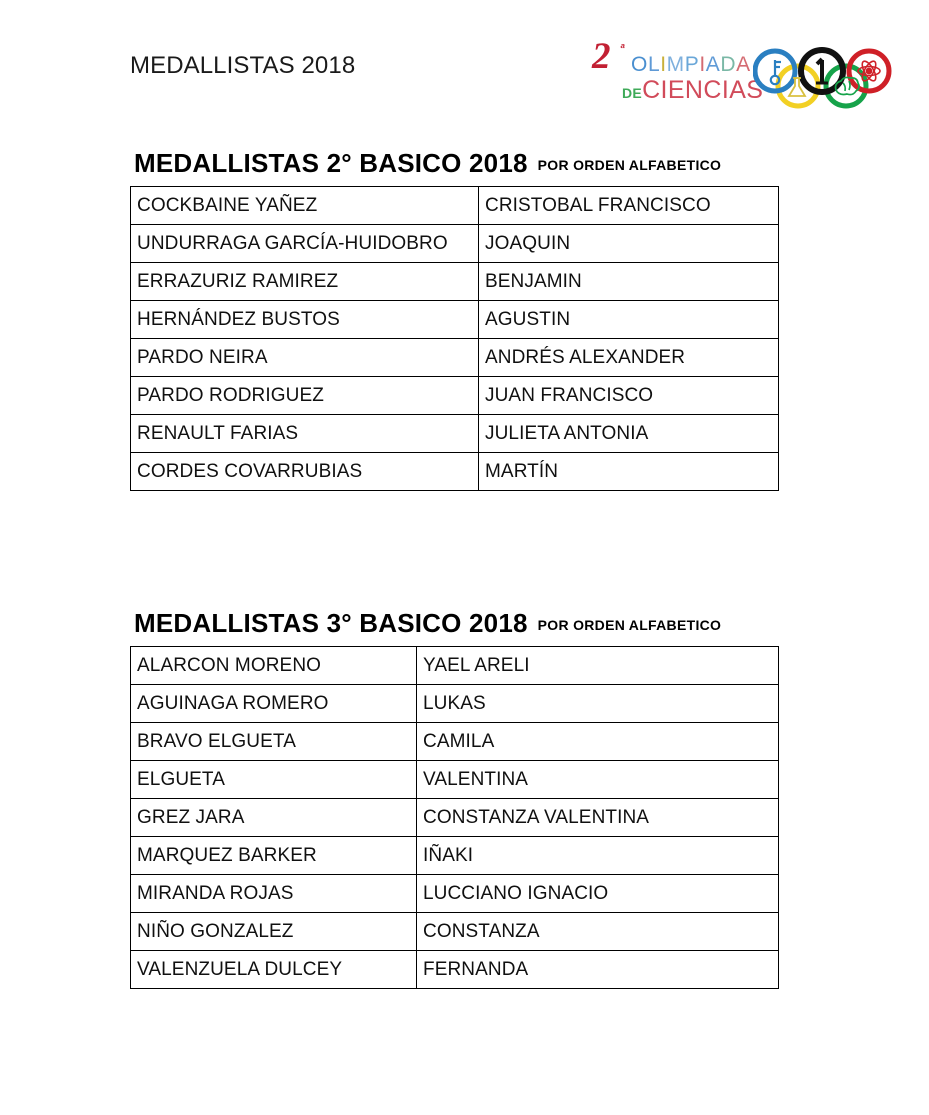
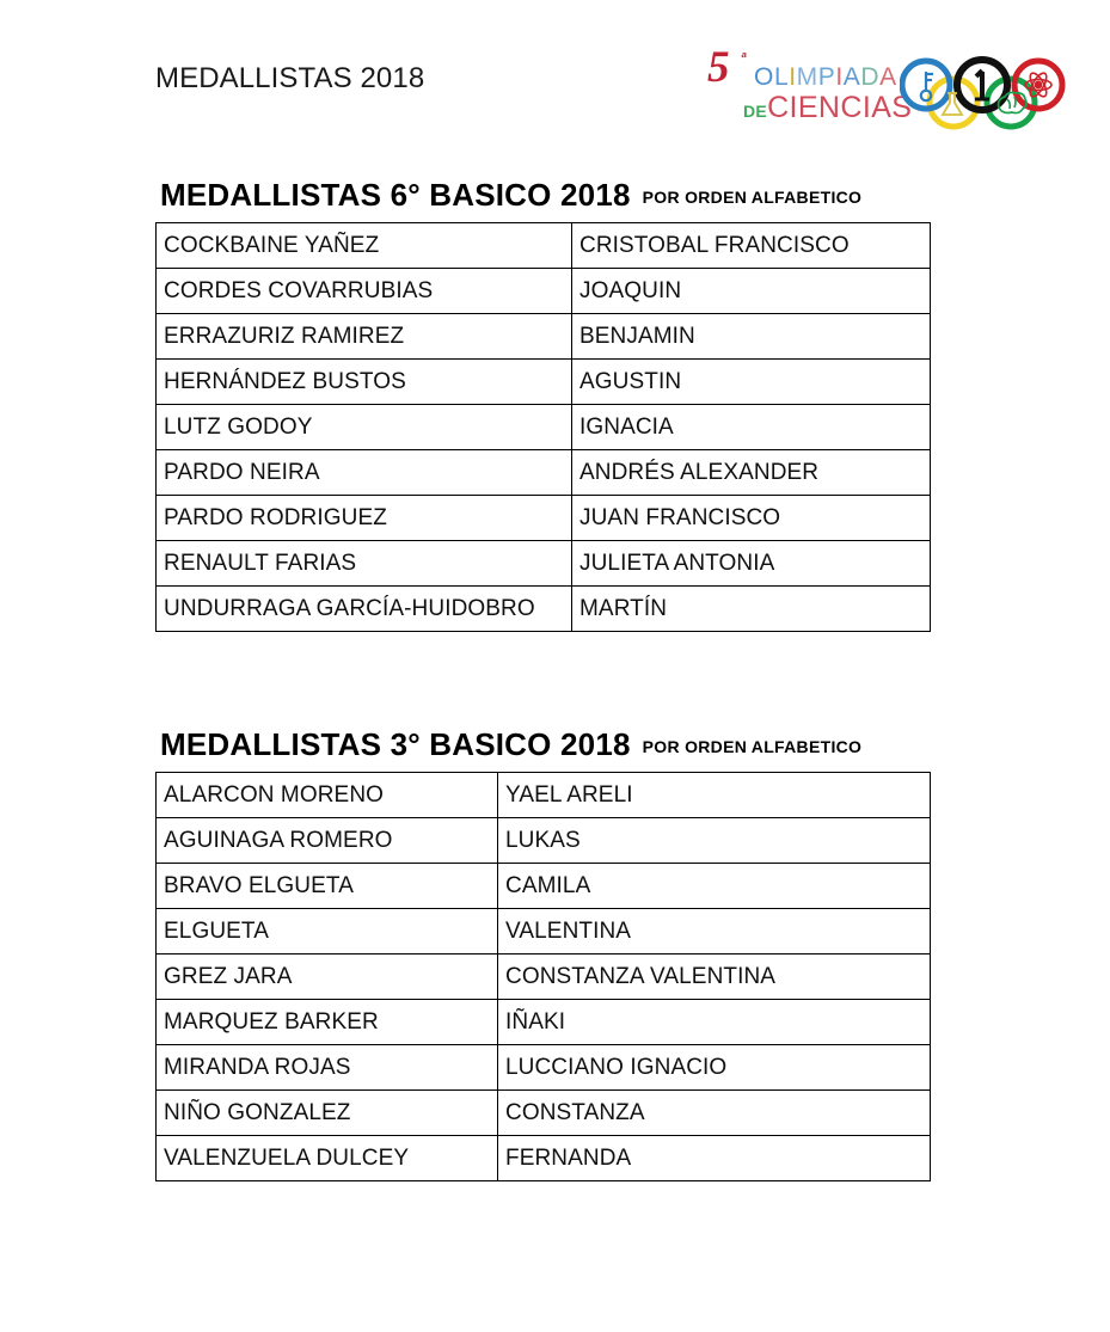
  MEDALLISTAS 2018
- 2
+ 5
  ª
  OLIMPIADA
  DECIENCIAS
- MEDALLISTAS 2° BASICO 2018 POR ORDEN ALFABETICO
+ MEDALLISTAS 6° BASICO 2018 POR ORDEN ALFABETICO
  COCKBAINE YAÑEZ	CRISTOBAL FRANCISCO
- UNDURRAGA GARCÍA-HUIDOBRO	JOAQUIN
+ CORDES COVARRUBIAS	JOAQUIN
  ERRAZURIZ RAMIREZ	BENJAMIN
  HERNÁNDEZ BUSTOS	AGUSTIN
+ LUTZ GODOY	IGNACIA
  PARDO NEIRA	ANDRÉS ALEXANDER
  PARDO RODRIGUEZ	JUAN FRANCISCO
  RENAULT FARIAS	JULIETA ANTONIA
- CORDES COVARRUBIAS	MARTÍN
+ UNDURRAGA GARCÍA-HUIDOBRO	MARTÍN
  MEDALLISTAS 3° BASICO 2018 POR ORDEN ALFABETICO
  ALARCON MORENO	YAEL ARELI
  AGUINAGA ROMERO	LUKAS
  BRAVO ELGUETA	CAMILA
  ELGUETA	VALENTINA
  GREZ JARA	CONSTANZA VALENTINA
  MARQUEZ BARKER	IÑAKI
  MIRANDA ROJAS	LUCCIANO IGNACIO
  NIÑO GONZALEZ	CONSTANZA
  VALENZUELA DULCEY	FERNANDA
